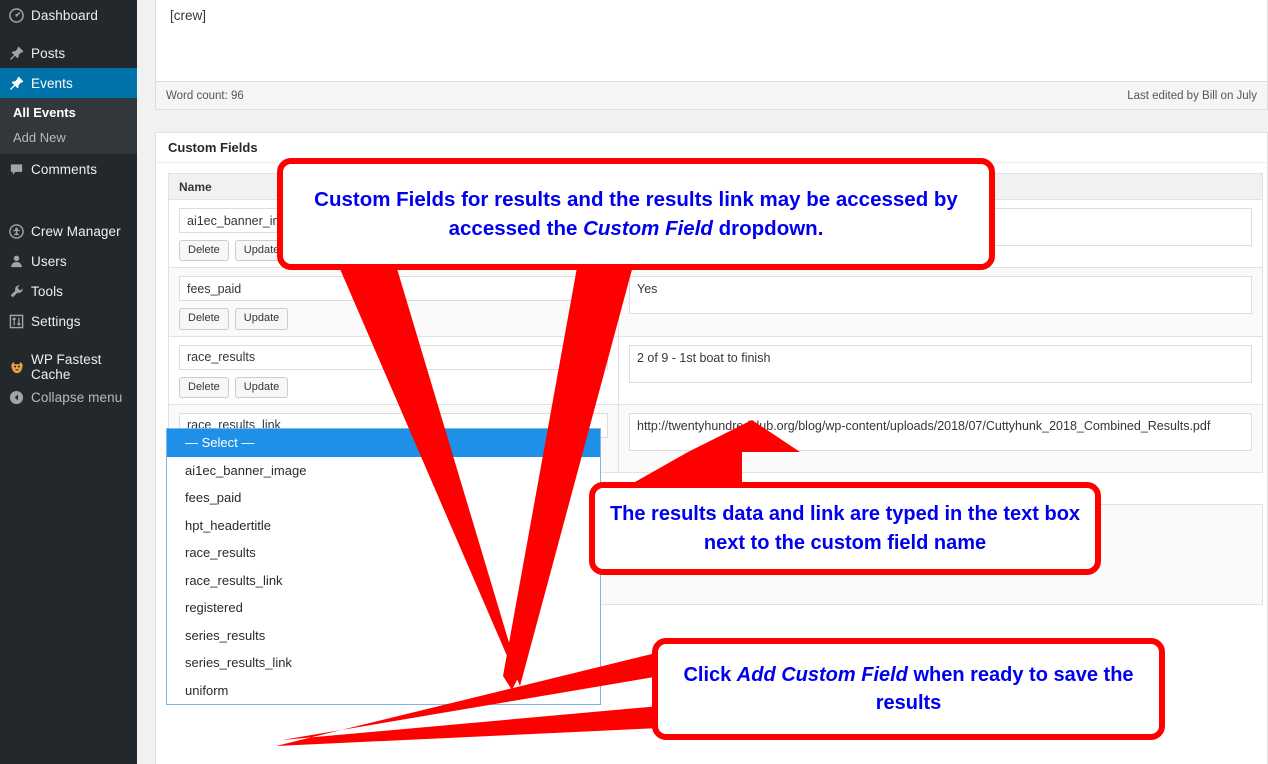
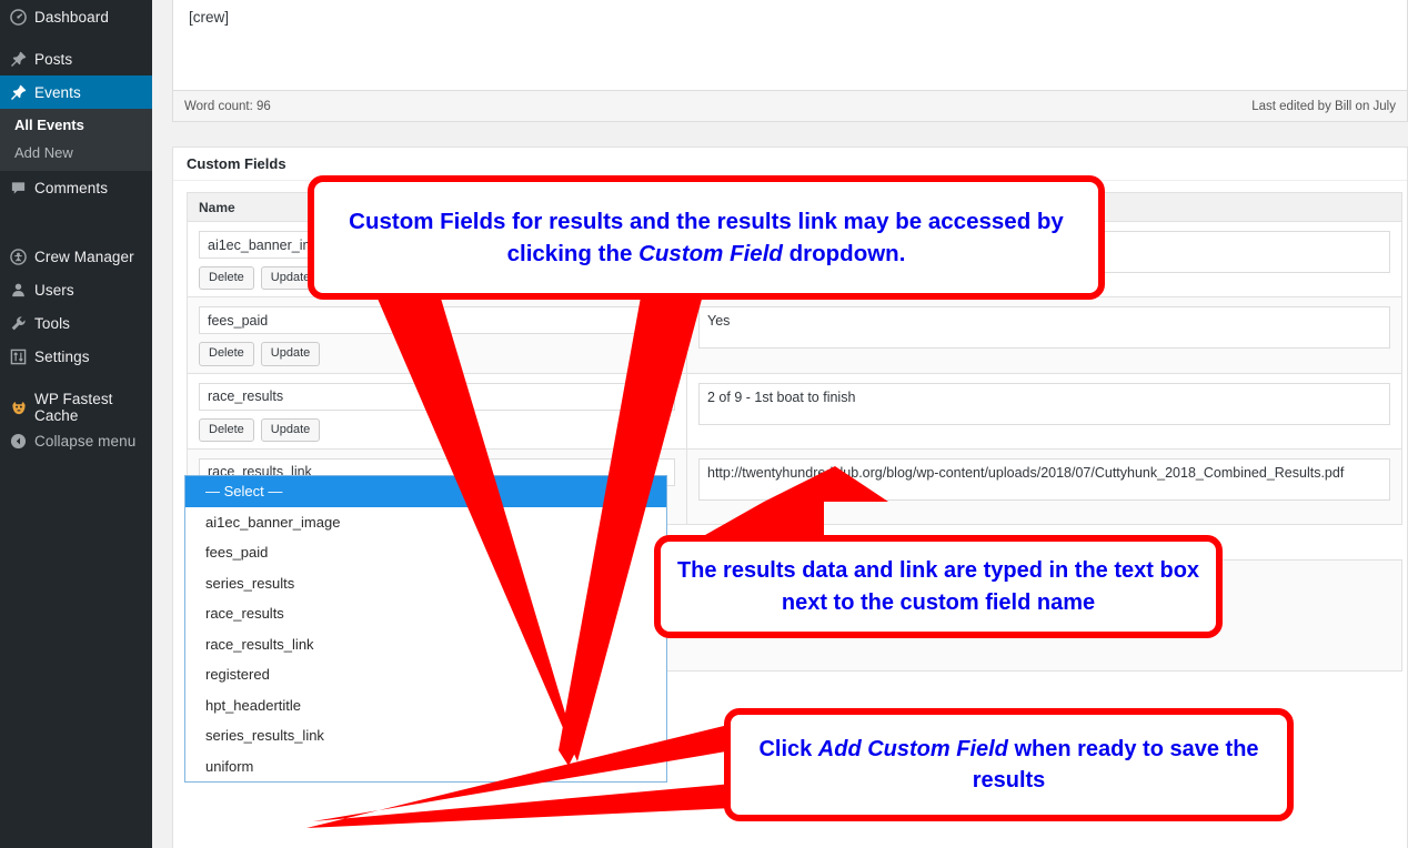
  Dashboard
  Posts
  Events
  All Events
  Add New
  Comments
  Crew Manager
  Users
  Tools
  Settings
  WP Fastest Cache
  Collapse menu
  [crew]
  Word count: 96
  Last edited by Bill on July
  Custom Fields
  ai1ec_banner_i Delete Updat
  fees_paid Delete Update	Yes
  race_results Delete Update	2 of 9 - 1st boat to finish
  race_results_link	http://twentyhundreub.org/blog/wp-content/uploads/2018/07/Cuttyhunk_2018_Combined_Results.pdf
  — Select —
  ai1ec_banner_image
  fees_paid
- hpt_headertitle
+ series_results
  race_results
  race_results_link
  registered
- series_results
+ hpt_headertitle
  series_results_link
  uniform
- Custom Fields for results and the results link may be accessed by accessed the Custom Field dropdown.
+ Custom Fields for results and the results link may be accessed by clicking the Custom Field dropdown.
  The results data and link are typed in the text box next to the custom field name
  Click Add Custom Field when ready to save the results
